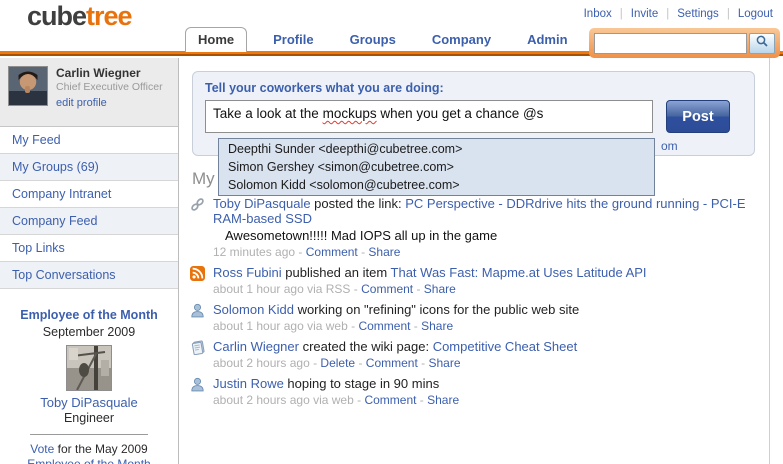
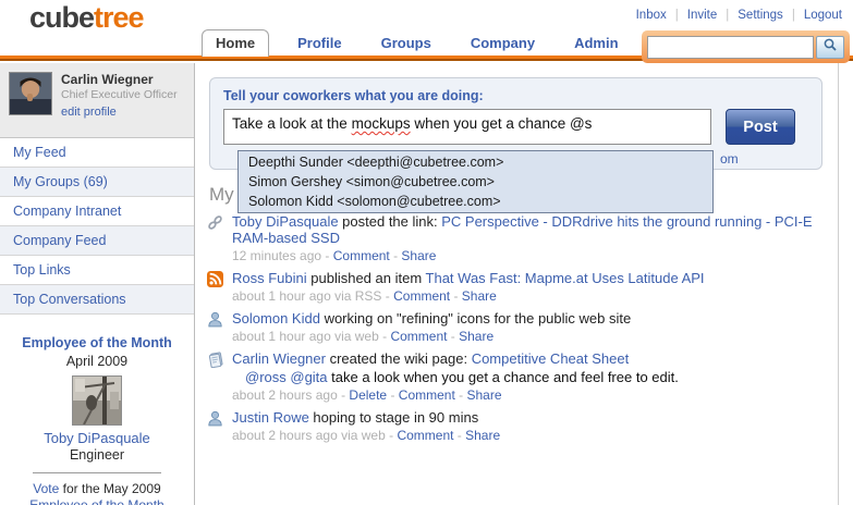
  cubetree
  Inbox
  |
  Invite
  |
  Settings
  |
  Logout
  Home
  Profile
  Groups
  Company
  Admin
  Carlin Wiegner
  Chief Executive Officer
  edit profile
  My Feed
  My Groups (69)
  Company Intranet
  Company Feed
  Top Links
  Top Conversations
  Employee of the Month
- September 2009
+ April 2009
  Toby DiPasquale
  Engineer
  Vote for the May 2009
  Tell your coworkers what you are doing:
  Take a look at the mockups when you get a chance @s
  Post
  Toby DiPasquale posted the link: PC Perspective - DDRdrive hits the ground running - PCI-E RAM-based SSD
- Awesometown!!!!! Mad IOPS all up in the game
  12 minutes ago - Comment - Share
  Ross Fubini published an item That Was Fast: Mapme.at Uses Latitude API
  about 1 hour ago via RSS - Comment - Share
  Solomon Kidd working on "refining" icons for the public web site
  about 1 hour ago via web - Comment - Share
  Carlin Wiegner created the wiki page: Competitive Cheat Sheet
+ @ross @gita take a look when you get a chance and feel free to edit.
  about 2 hours ago - Delete - Comment - Share
  Justin Rowe hoping to stage in 90 mins
  about 2 hours ago via web - Comment - Share
  om
  Deepthi Sunder <deepthi@cubetree.com>
  Simon Gershey <simon@cubetree.com>
  Solomon Kidd <solomon@cubetree.com>
